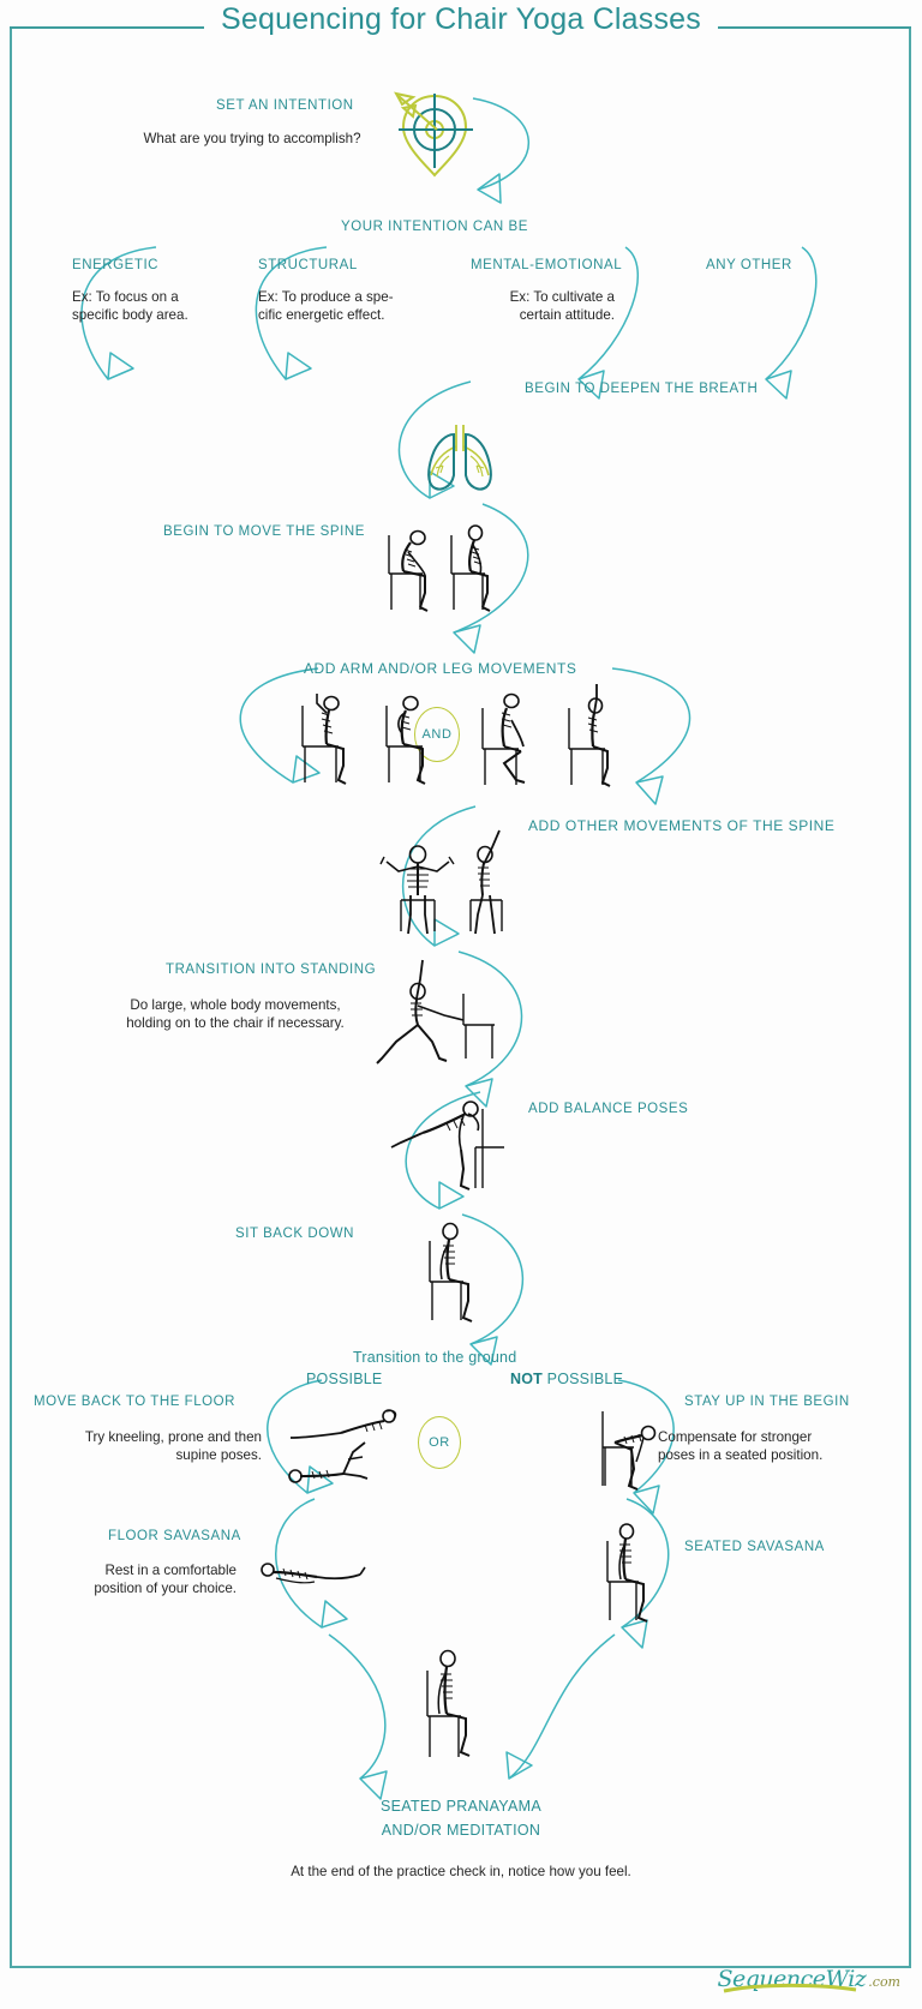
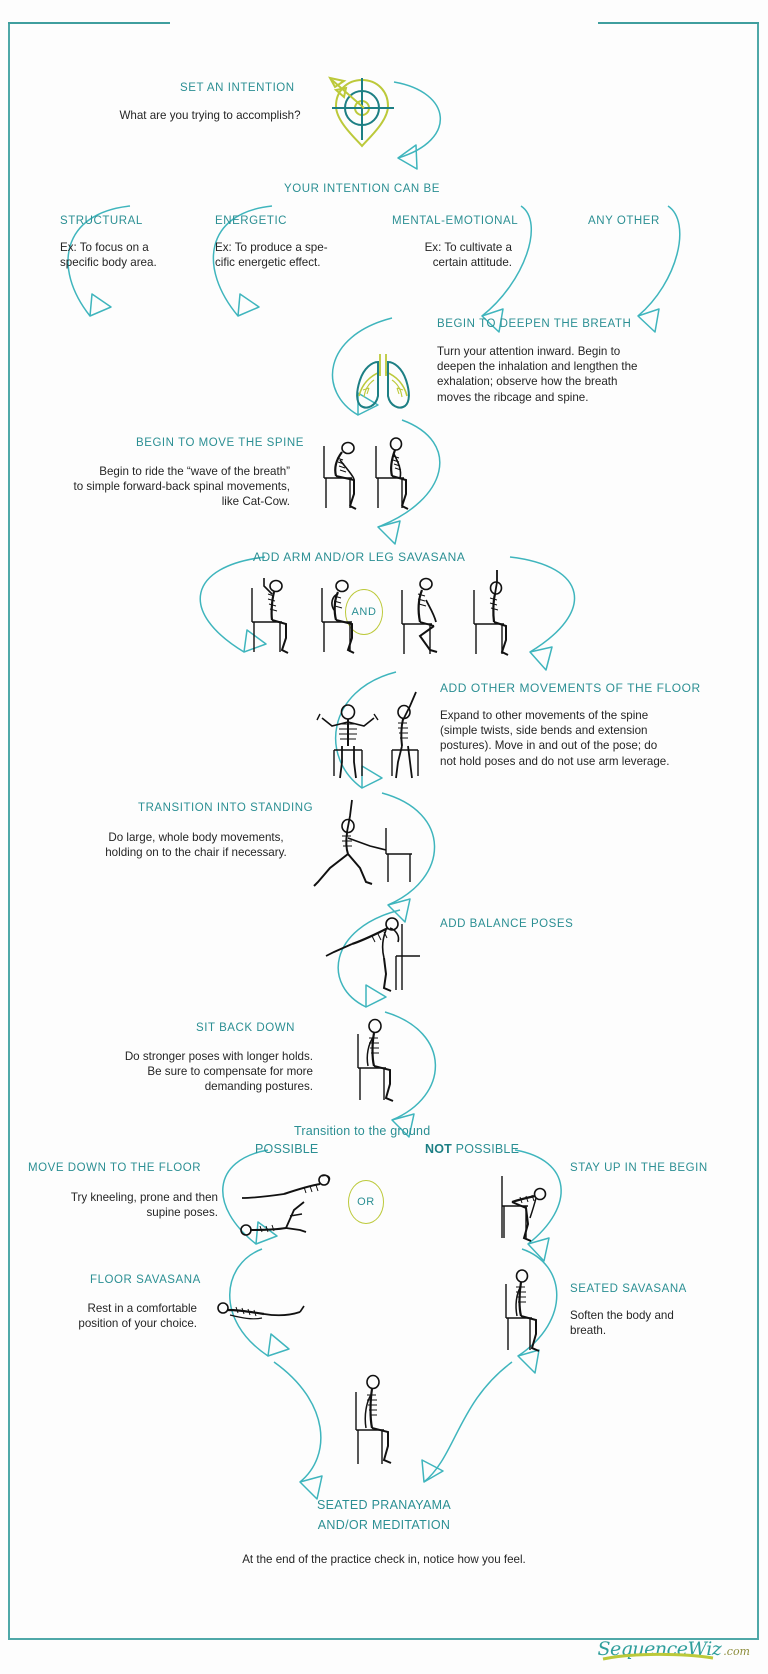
- Sequencing for Chair Yoga Classes
  SET AN INTENTION
  What are you trying to accomplish?
  YOUR INTENTION CAN BE
- ENERGETIC
+ STRUCTURAL
  Ex: To focus on a
  specific body area.
- STRUCTURAL
+ ENERGETIC
  Ex: To produce a spe-
  cific energetic effect.
  MENTAL-EMOTIONAL
  Ex: To cultivate a
  certain attitude.
  ANY OTHER
  BEGIN TO DEEPEN THE BREATH
+ Turn your attention inward. Begin to
+ deepen the inhalation and lengthen the
+ exhalation; observe how the breath
+ moves the ribcage and spine.
  BEGIN TO MOVE THE SPINE
+ Begin to ride the “wave of the breath”
+ to simple forward-back spinal movements,
+ like Cat-Cow.
- ADD ARM AND/OR LEG MOVEMENTS
+ ADD ARM AND/OR LEG SAVASANA
  AND
- ADD OTHER MOVEMENTS OF THE SPINE
+ ADD OTHER MOVEMENTS OF THE FLOOR
+ Expand to other movements of the spine
+ (simple twists, side bends and extension
+ postures). Move in and out of the pose; do
+ not hold poses and do not use arm leverage.
  TRANSITION INTO STANDING
  Do large, whole body movements,
  holding on to the chair if necessary.
  ADD BALANCE POSES
  SIT BACK DOWN
+ Do stronger poses with longer holds.
+ Be sure to compensate for more
+ demanding postures.
  Transition to the ground
  POSSIBLE
  NOT POSSIBLE
  OR
- MOVE BACK TO THE FLOOR
+ MOVE DOWN TO THE FLOOR
  Try kneeling, prone and then
  supine poses.
  STAY UP IN THE BEGIN
- Compensate for stronger
- poses in a seated position.
  FLOOR SAVASANA
  Rest in a comfortable
  position of your choice.
  SEATED SAVASANA
+ Soften the body and
+ breath.
  SEATED PRANAYAMA
  AND/OR MEDITATION
  At the end of the practice check in, notice how you feel.
  SequenceWiz
  .com
